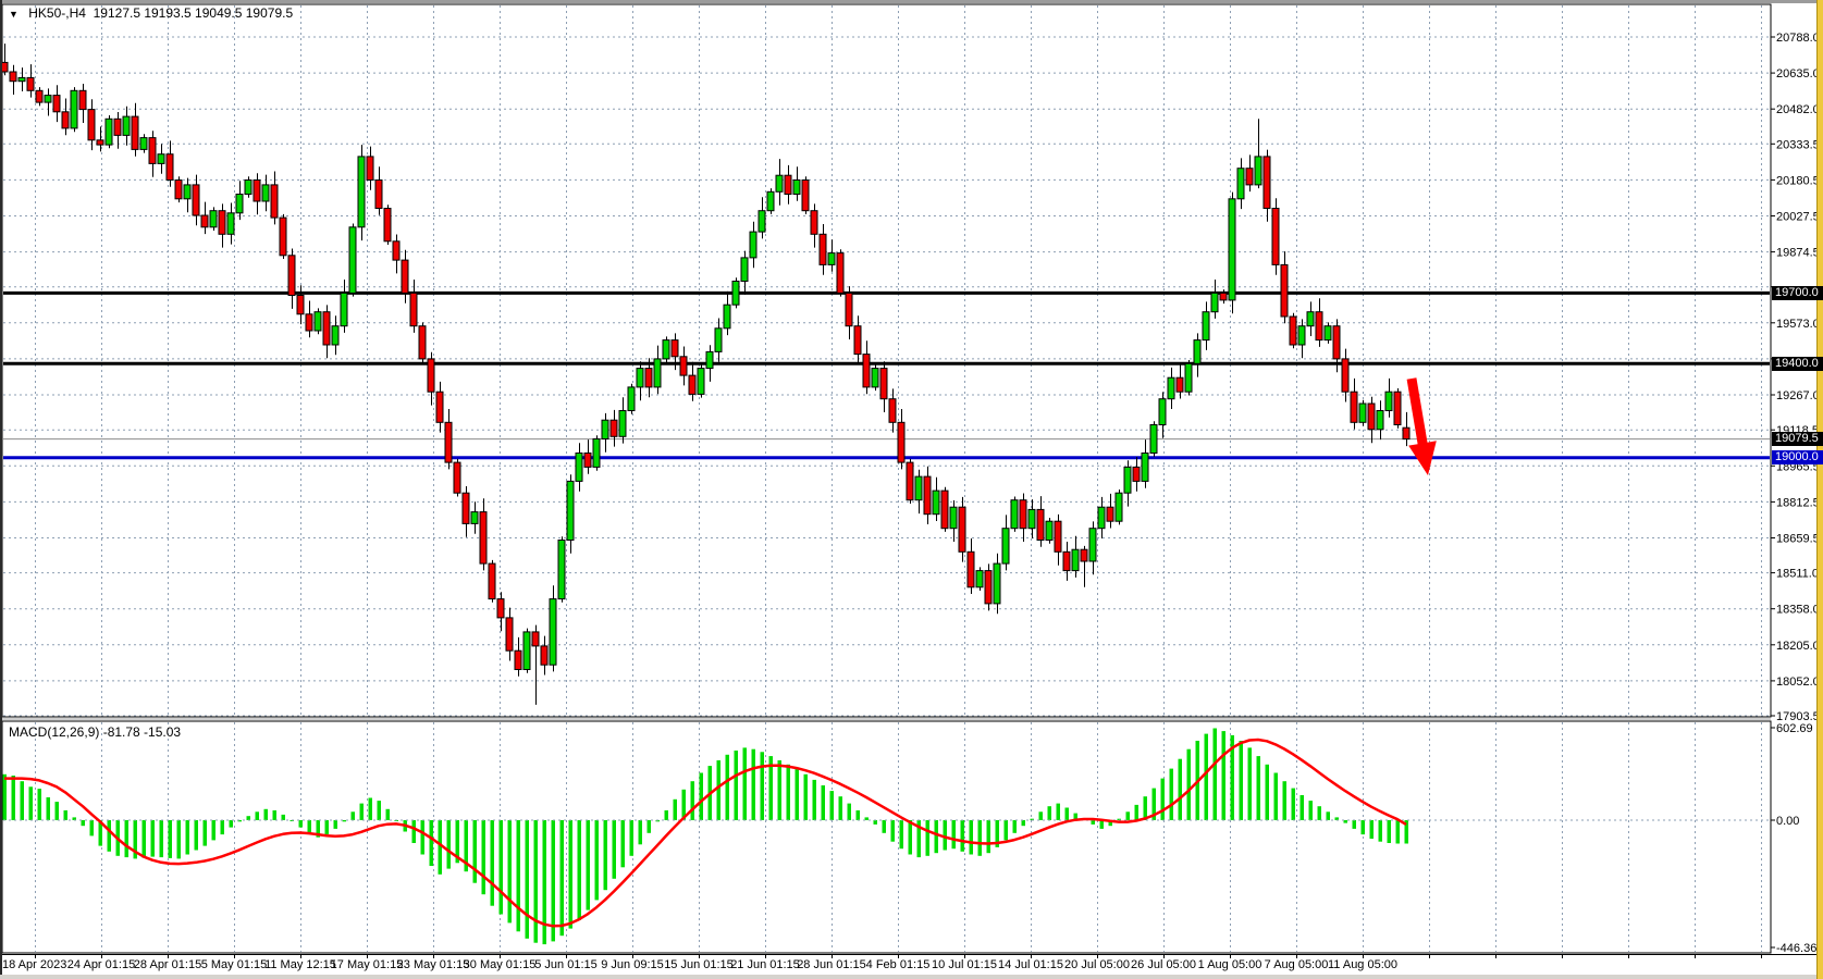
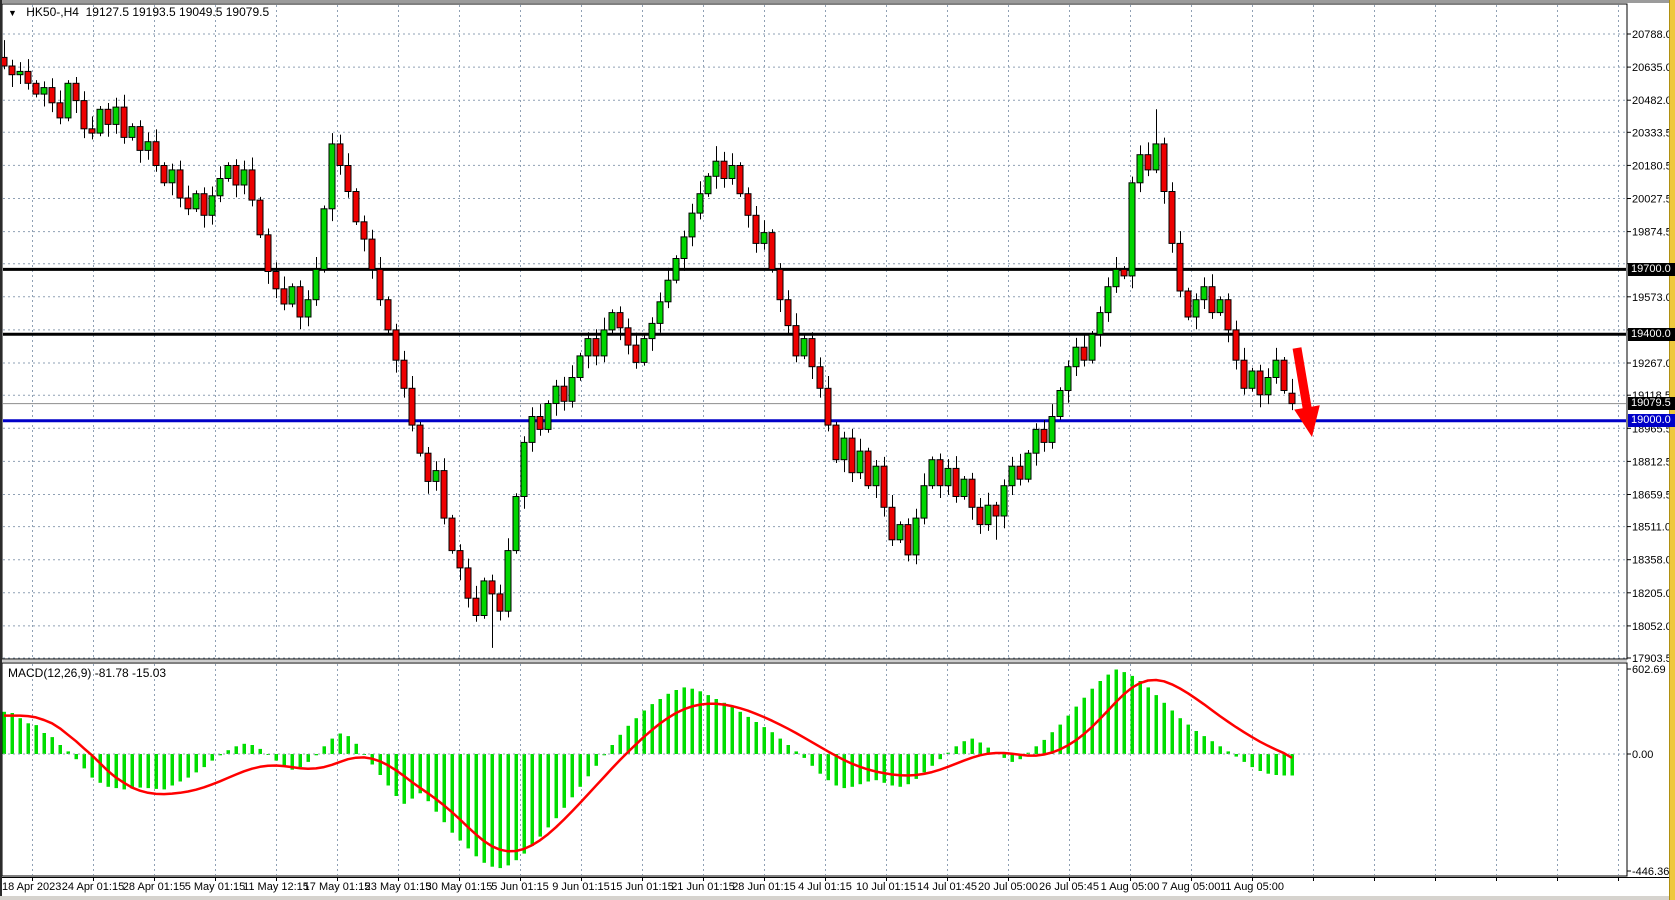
  20788.
  20635.
  20482.
  20333.
  20180.
  20027.
  19874.
  19573.
  19267.
  18965.
  18812.
  18659.
  18511.0
  18358.
  18205.
  18052.
  17903.
  602.69
  0.00
  -446.36
  18 Apr 2023
  24 Apr 01:15
  28 Apr 01:15
  5 May 01:15
  11 May 12:15
  17 May 01:15
  23 May 01:15
  30 May 01:15
  5 Jun 01:15
- 9 Jun 09:15
+ 9 Jun 01:15
  15 Jun 01:15
  21 Jun 01:15
  28 Jun 01:15
- 4 Feb 01:15
+ 4 Jul 01:15
  10 Jul 01:15
- 14 Jul 01:15
+ 14 Jul 01:45
  20 Jul 05:00
- 26 Jul 05:00
+ 26 Jul 05:45
  1 Aug 05:00
  7 Aug 05:00
  11 Aug 05:00
  ▼ HK50-,H4 19127.5 19193.5 19049.5 19079.5
  MACD(12,26,9) -81.78 -15.03
  19700.0
  19400.0
  19079.5
  19000.0
